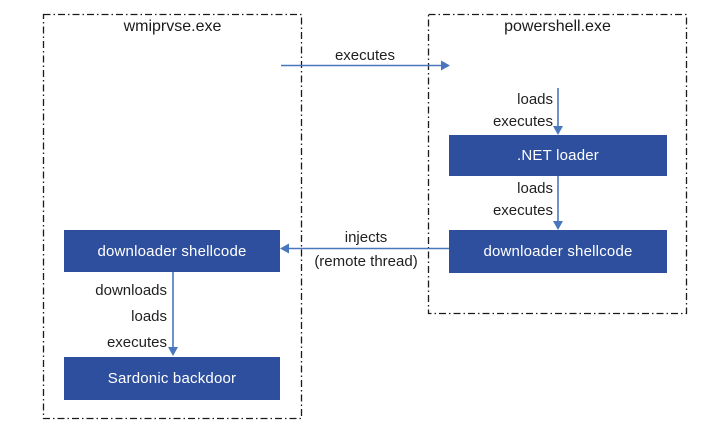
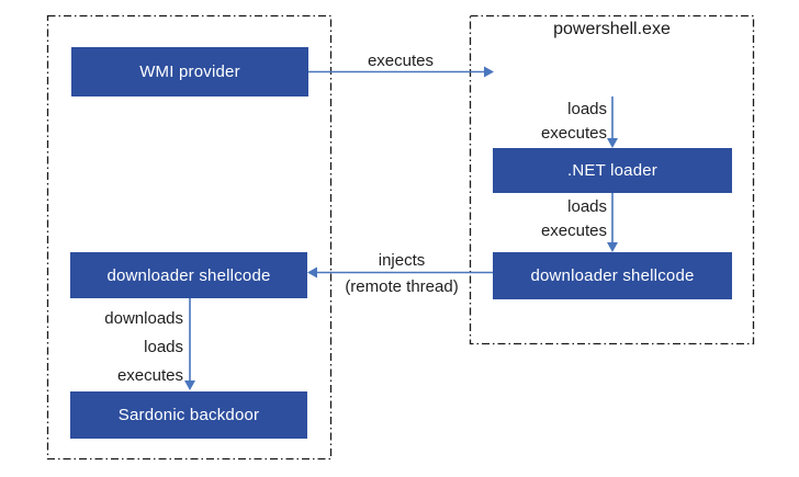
- wmiprvse.exe
  powershell.exe
+ WMI provider
  .NET loader
  downloader shellcode
  downloader shellcode
  Sardonic backdoor
  executes
  loads
  executes
  loads
  executes
  injects
  (remote thread)
  downloads
  loads
  executes
